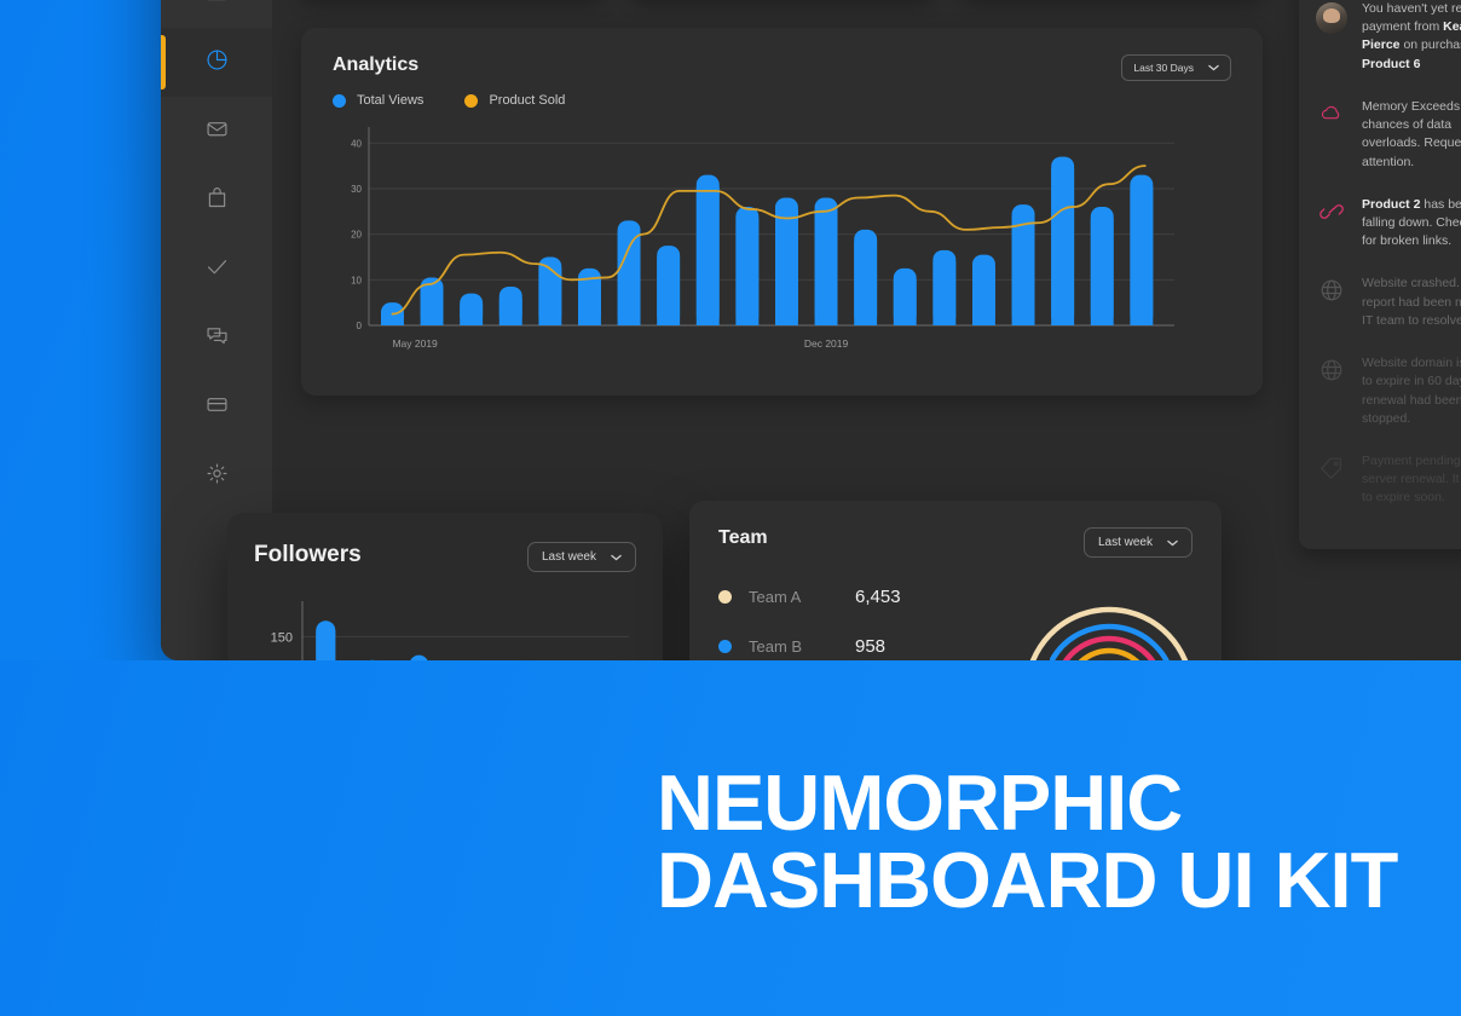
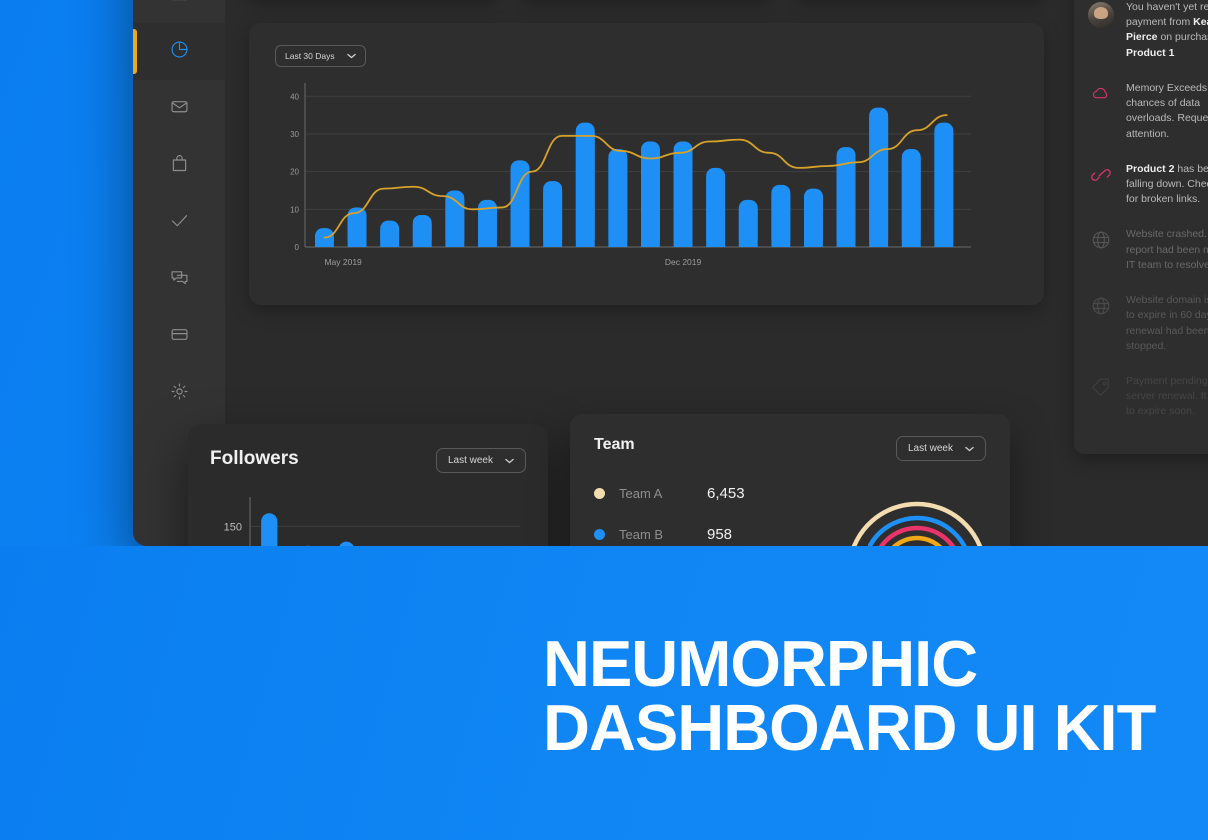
- Analytics
- Total Views
- Product Sold
  Last 30 Days
  0
  10
  20
  30
  40
  May 2019
  Dec 2019
- You haven't yet re payment from Ke Pierce on purcha Product 6
+ You haven't yet re payment from Ke Pierce on purcha Product 1
  Memory Exceeds chances of data overloads. Reque attention.
  Product 2 has be falling down. Che for broken links.
  Website crashed. report had been m IT team to resolve
  Website domain i to expire in 60 da renewal had been stopped.
  Followers
  Last week
  150
  Team
  Last week
  Team A
  6,453
  Team B
  958
  NEUMORPHIC
  DASHBOARD UI KIT
